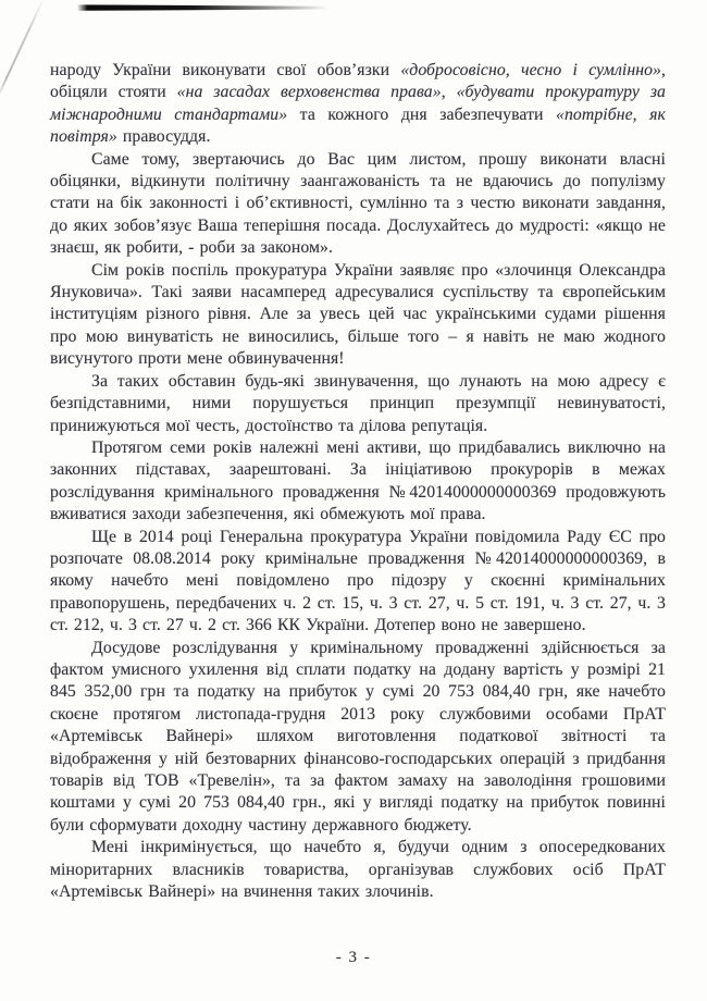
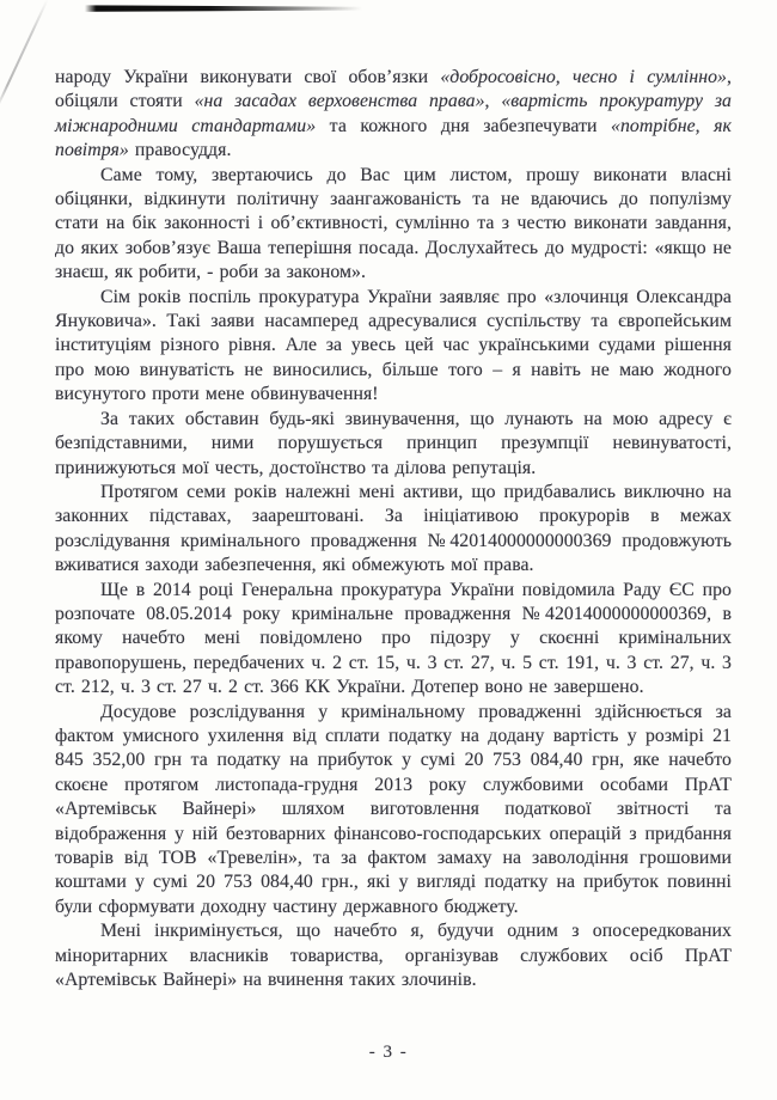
- народу України виконувати свої обов’язки «добросовісно, чесно і сумлінно», обіцяли стояти «на засадах верховенства права», «будувати прокуратуру за міжнародними стандартами» та кожного дня забезпечувати «потрібне, як повітря» правосуддя.
+ народу України виконувати свої обов’язки «добросовісно, чесно і сумлінно», обіцяли стояти «на засадах верховенства права», «вартість прокуратуру за міжнародними стандартами» та кожного дня забезпечувати «потрібне, як повітря» правосуддя.
  Саме тому, звертаючись до Вас цим листом, прошу виконати власні обіцянки, відкинути політичну заангажованість та не вдаючись до популізму стати на бік законності і об’єктивності, сумлінно та з честю виконати завдання, до яких зобов’язує Ваша теперішня посада. Дослухайтесь до мудрості: «якщо не знаєш, як робити, - роби за законом».
  Сім років поспіль прокуратура України заявляє про «злочинця Олександра Януковича». Такі заяви насамперед адресувалися суспільству та європейським інституціям різного рівня. Але за увесь цей час українськими судами рішення про мою винуватість не виносились, більше того – я навіть не маю жодного висунутого проти мене обвинувачення!
  За таких обставин будь-які звинувачення, що лунають на мою адресу є безпідставними, ними порушується принцип презумпції невинуватості, принижуються мої честь, достоїнство та ділова репутація.
  Протягом семи років належні мені активи, що придбавались виключно на законних підставах, заарештовані. За ініціативою прокурорів в межах розслідування кримінального провадження №42014000000000369 продовжують вживатися заходи забезпечення, які обмежують мої права.
- Ще в 2014 році Генеральна прокуратура України повідомила Раду ЄС про розпочате 08.08.2014 року кримінальне провадження №42014000000000369, в якому начебто мені повідомлено про підозру у скоєнні кримінальних правопорушень, передбачених ч. 2 ст. 15, ч. 3 ст. 27, ч. 5 ст. 191, ч. 3 ст. 27, ч. 3 ст. 212, ч. 3 ст. 27 ч. 2 ст. 366 КК України. Дотепер воно не завершено.
+ Ще в 2014 році Генеральна прокуратура України повідомила Раду ЄС про розпочате 08.05.2014 року кримінальне провадження №42014000000000369, в якому начебто мені повідомлено про підозру у скоєнні кримінальних правопорушень, передбачених ч. 2 ст. 15, ч. 3 ст. 27, ч. 5 ст. 191, ч. 3 ст. 27, ч. 3 ст. 212, ч. 3 ст. 27 ч. 2 ст. 366 КК України. Дотепер воно не завершено.
  Досудове розслідування у кримінальному провадженні здійснюється за фактом умисного ухилення від сплати податку на додану вартість у розмірі 21 845 352,00 грн та податку на прибуток у сумі 20 753 084,40 грн, яке начебто скоєне протягом листопада-грудня 2013 року службовими особами ПрАТ «Артемівськ Вайнері» шляхом виготовлення податкової звітності та відображення у ній безтоварних фінансово-господарських операцій з придбання товарів від ТОВ «Тревелін», та за фактом замаху на заволодіння грошовими коштами у сумі 20 753 084,40 грн., які у вигляді податку на прибуток повинні були сформувати доходну частину державного бюджету.
  Мені інкримінується, що начебто я, будучи одним з опосередкованих міноритарних власників товариства, організував службових осіб ПрАТ «Артемівськ Вайнері» на вчинення таких злочинів.
  - 3 -
